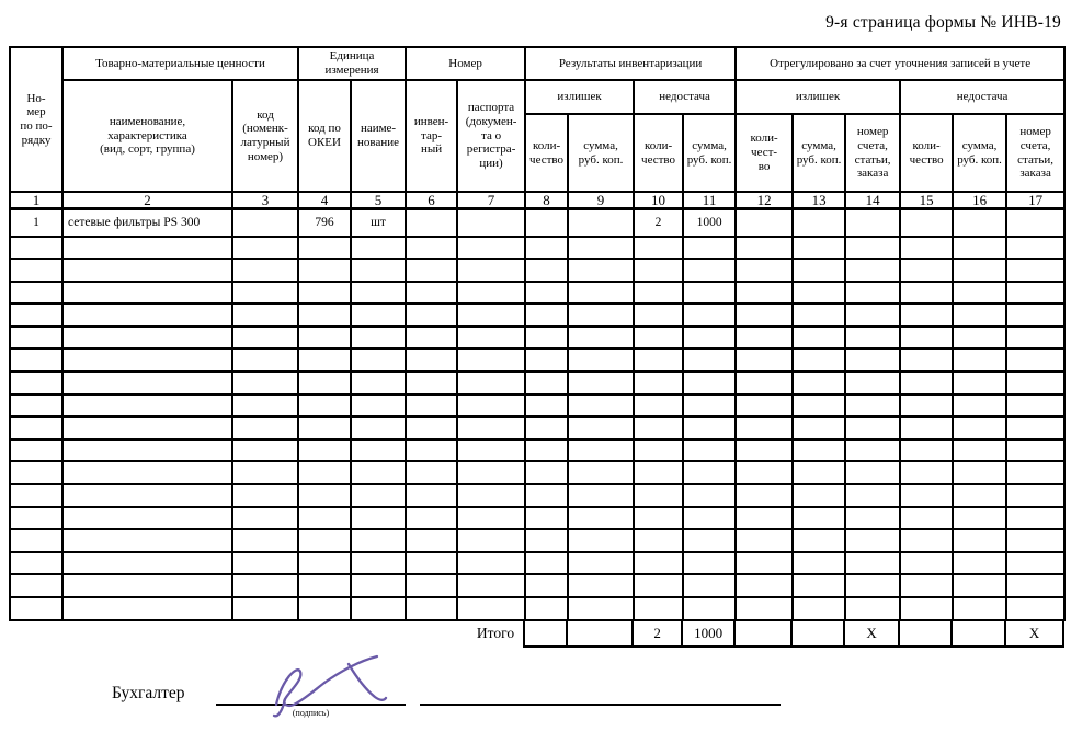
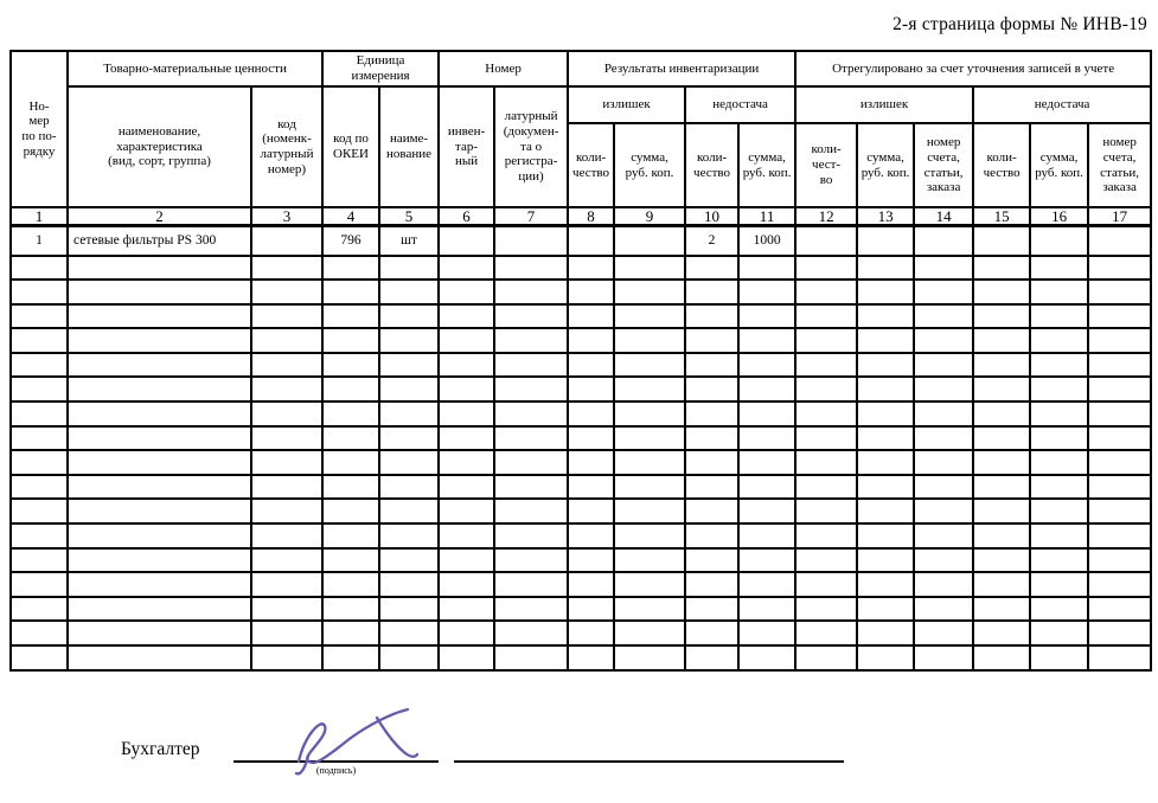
- 9-я страница формы № ИНВ-19
+ 2-я страница формы № ИНВ-19
  Но- мер по по- рядку	Товарно-материальные ценности	Единица измерения	Номер	Результаты инвентаризации	Отрегулировано за счет уточнения записей в учете
- наименование, характеристика (вид, сорт, группа)	код (номенк- латурный номер)	код по ОКЕИ	наиме- нование	инвен- тар- ный	паспорта (докумен- та о регистра- ции)	излишек	недостача	излишек	недостача
+ наименование, характеристика (вид, сорт, группа)	код (номенк- латурный номер)	код по ОКЕИ	наиме- нование	инвен- тар- ный	латурный (докумен- та о регистра- ции)	излишек	недостача	излишек	недостача
  коли- чество	сумма, руб. коп.	коли- чество	сумма, руб. коп.	коли- чест- во	сумма, руб. коп.	номер счета, статьи, заказа	коли- чество	сумма, руб. коп.	номер счета, статьи, заказа
  1	2	3	4	5	6	7	8	9	10	11	12	13	14	15	16	17
  1	сетевые фильтры PS 300		796	шт					2	1000
- Итого			2	1000			X			X
  Бухгалтер
  (подпись)
